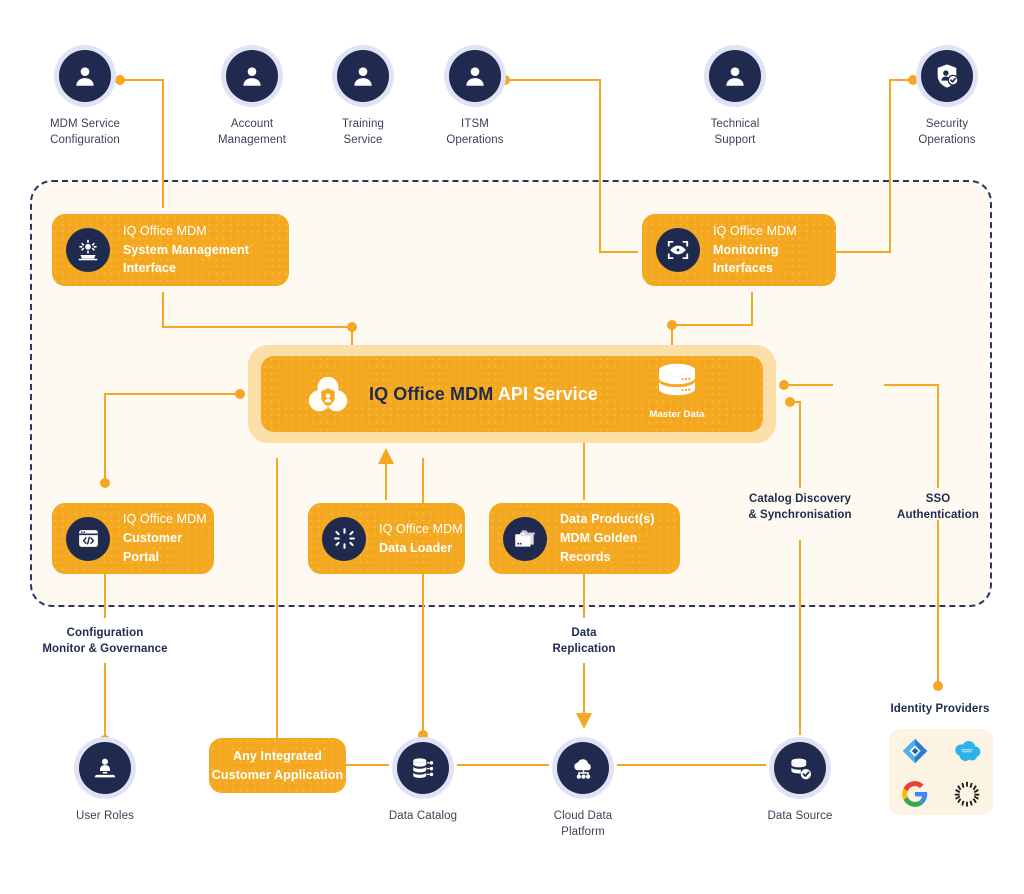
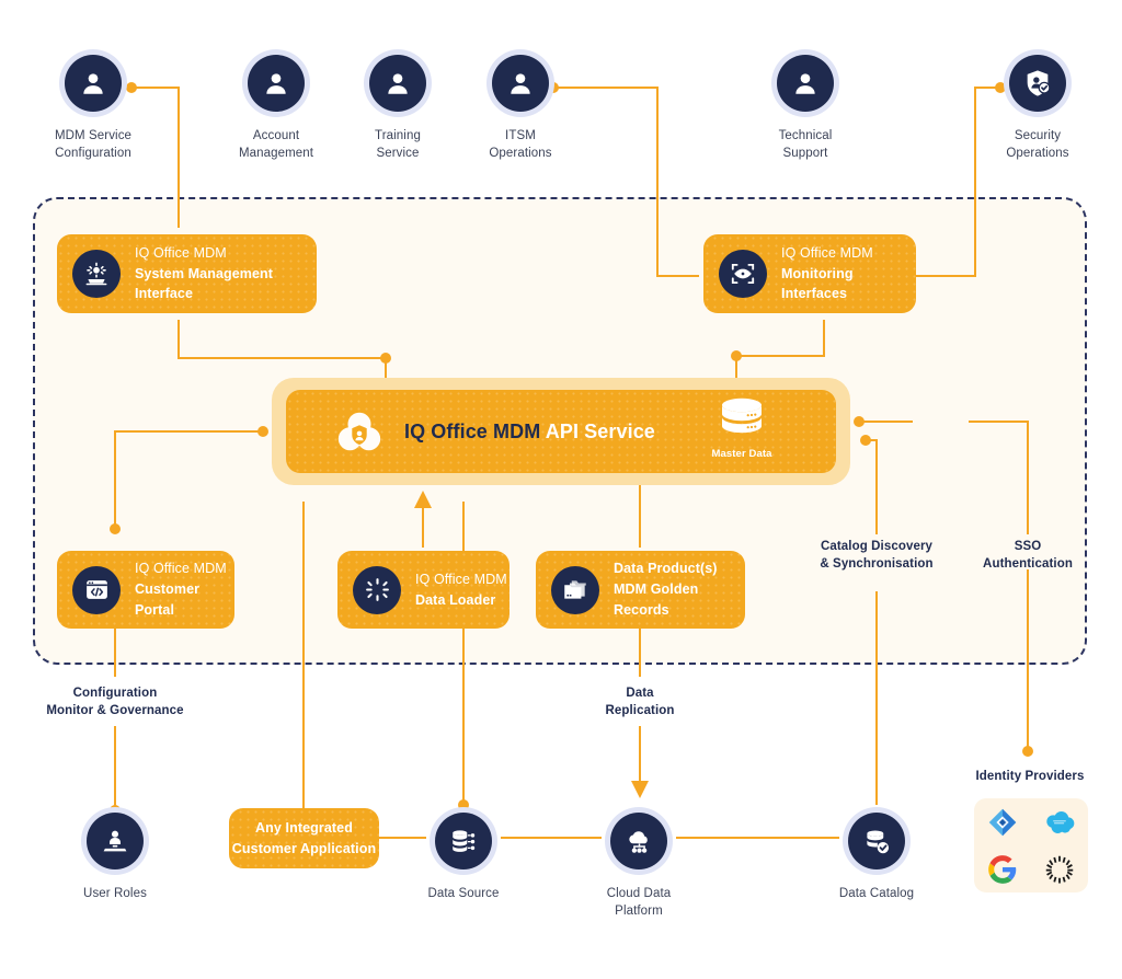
  MDM Service
  Configuration
  Account
  Management
  Training
  Service
  ITSM
  Operations
  Technical
  Support
  Security
  Operations
  IQ Office MDM
  System Management Interface
  IQ Office MDM
  Monitoring Interfaces
  IQ Office MDM API Service
  Master Data
  IQ Office MDM
  Customer Portal
  IQ Office MDM
  Data Loader
  Data Product(s)
  MDM Golden Records
  Catalog Discovery
  & Synchronisation
  SSO
  Authentication
  Configuration
  Monitor & Governance
  Data
  Replication
  Identity Providers
  Any Integrated
  Customer Application
  User Roles
- Data Catalog
+ Data Source
  Cloud Data
  Platform
- Data Source
+ Data Catalog
